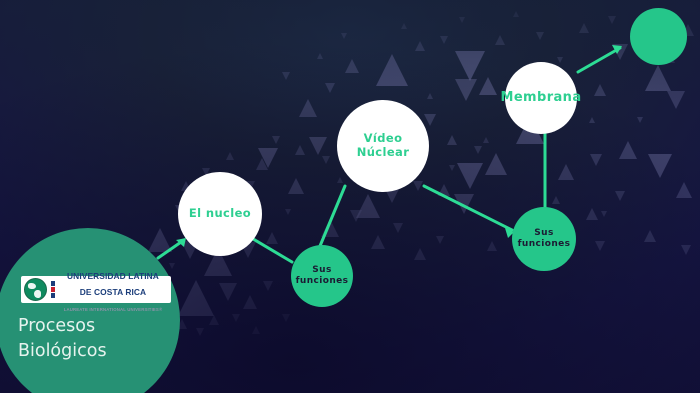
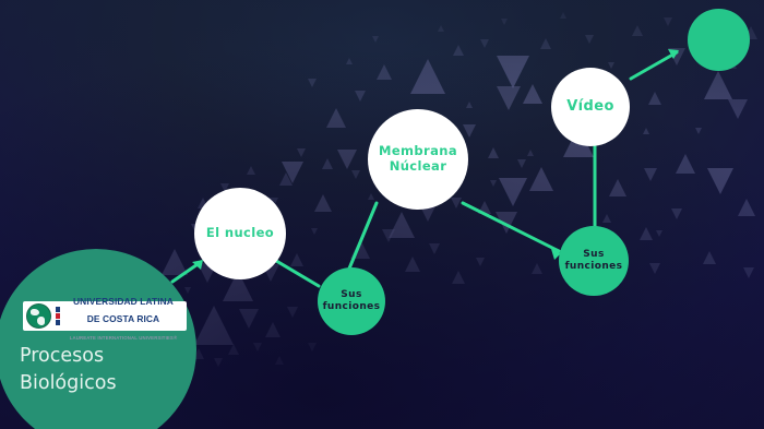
  Procesos
  Biológicos
  El nucleo
- Vídeo
+ Membrana
  Núclear
- Membrana
+ Vídeo
  Sus
  funciones
  Sus
  funciones
